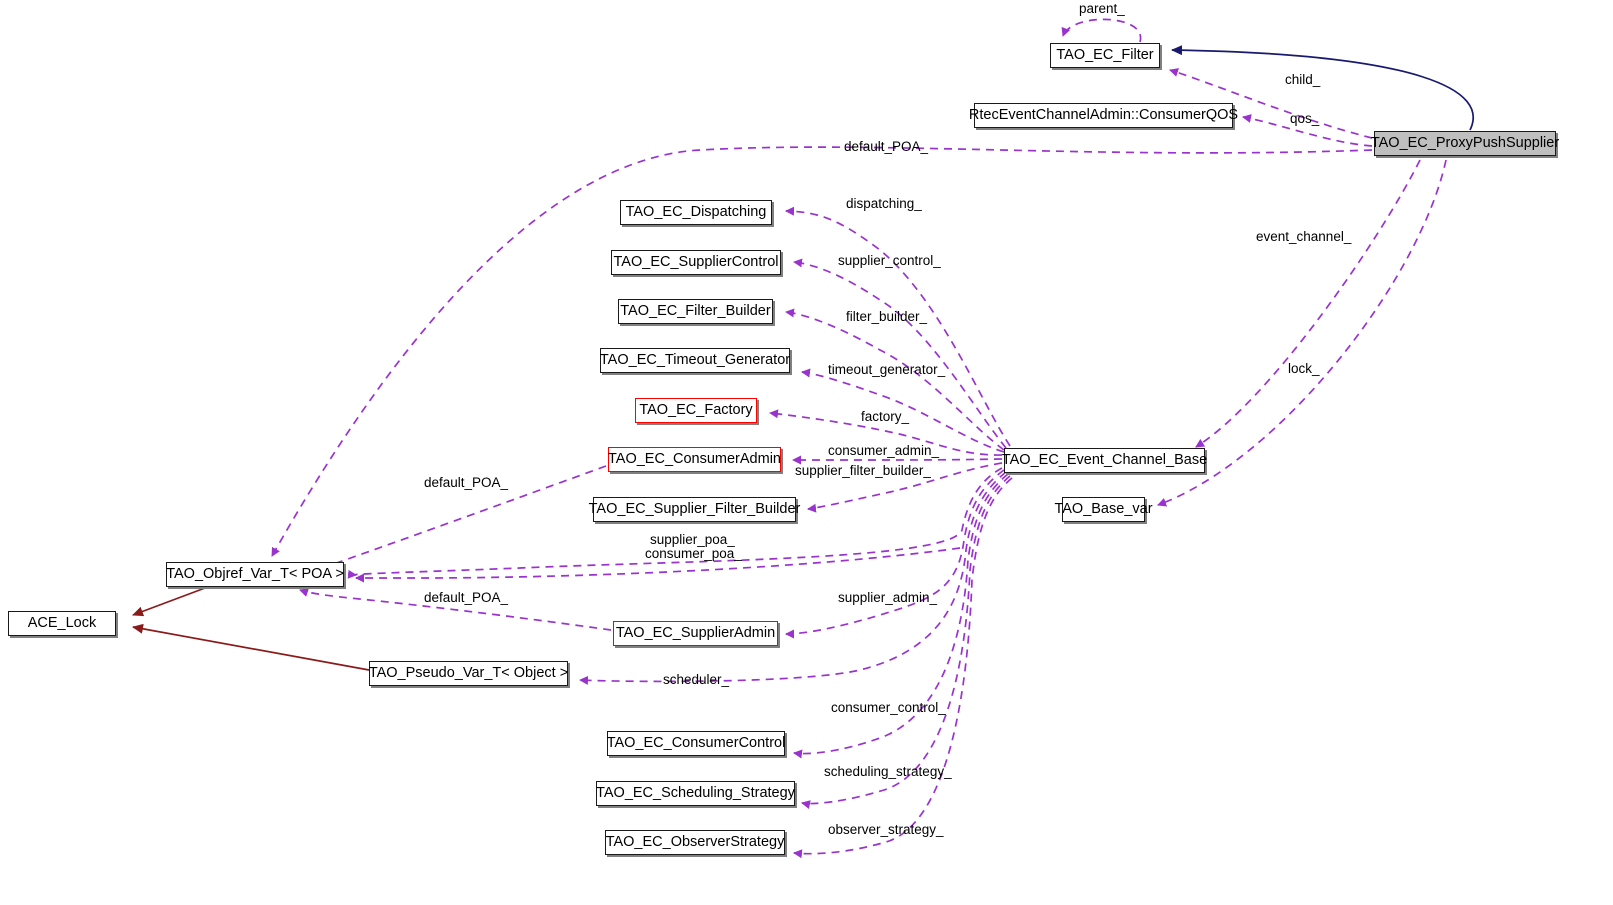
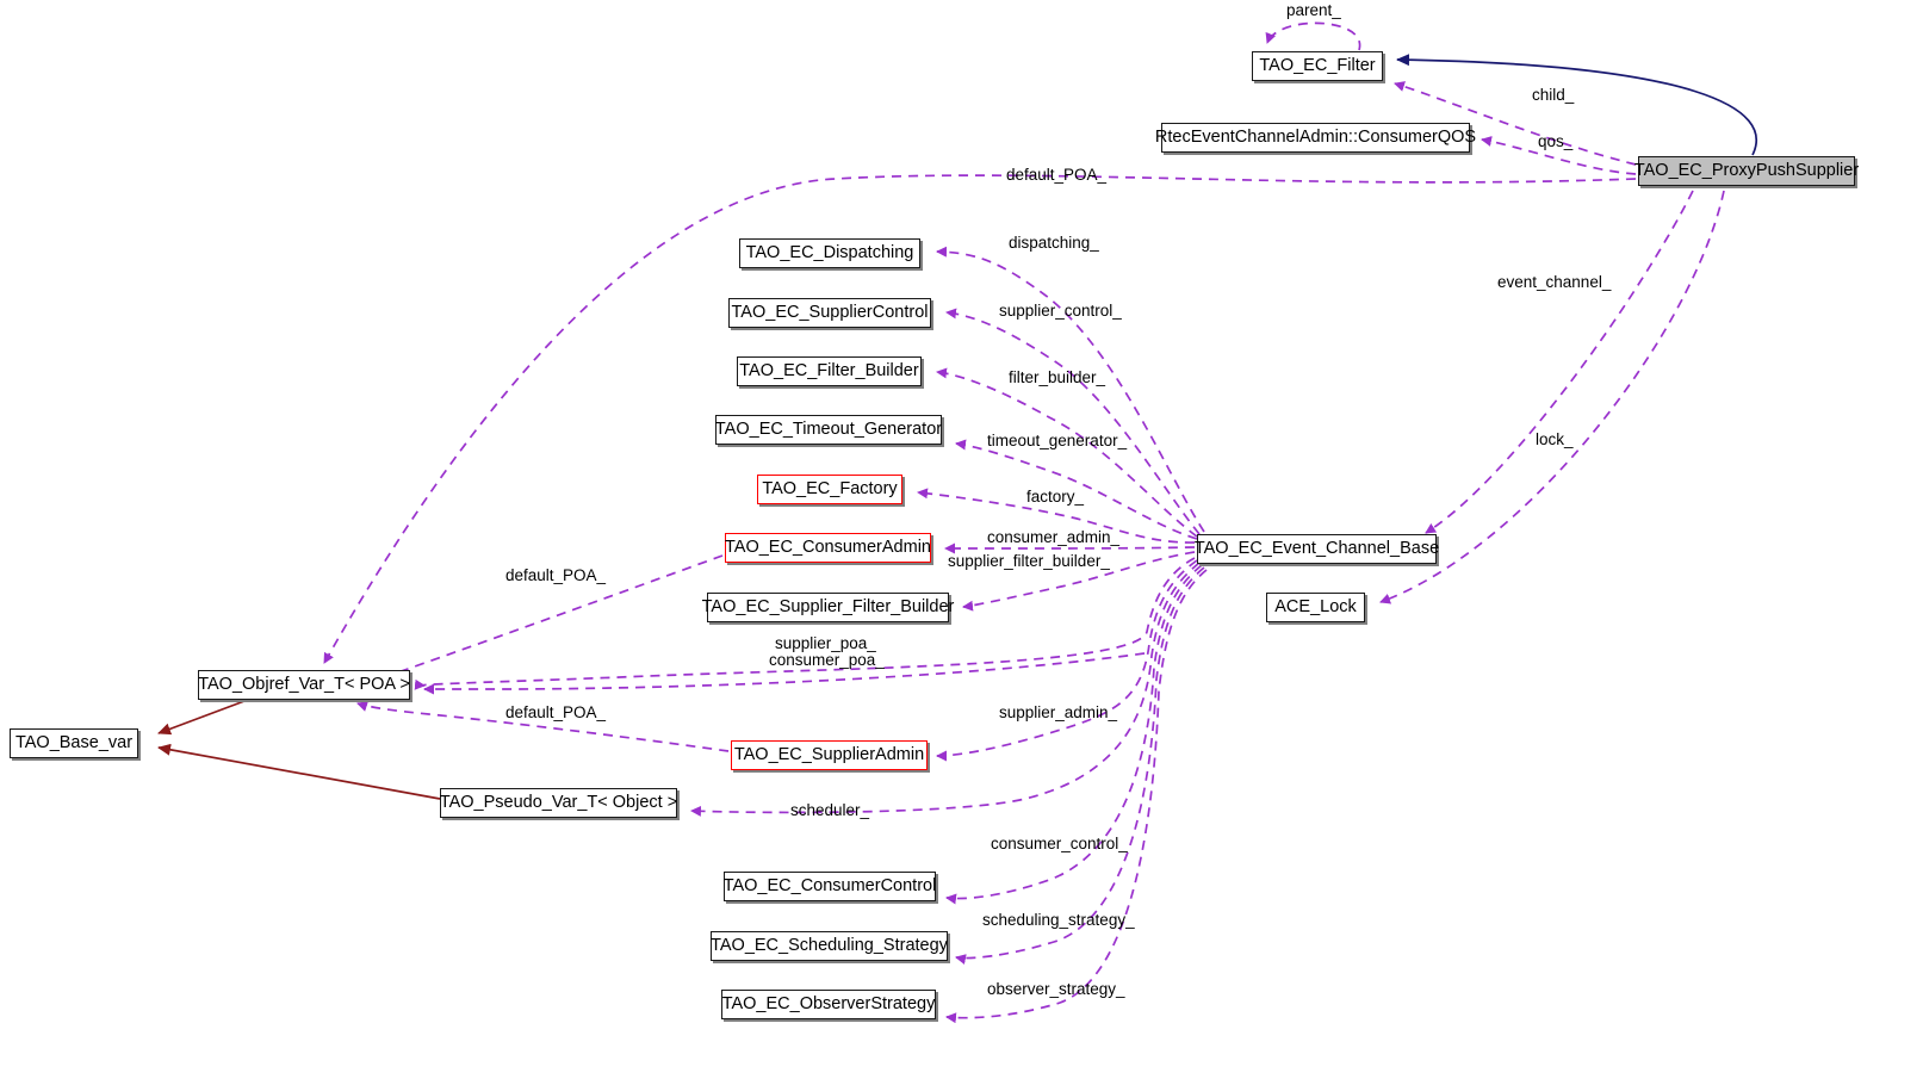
  TAO_EC_ProxyPushSupplier
  TAO_EC_Filter
  RtecEventChannelAdmin::ConsumerQOS
  TAO_EC_Dispatching
  TAO_EC_SupplierControl
  TAO_EC_Filter_Builder
  TAO_EC_Timeout_Generator
  TAO_EC_Factory
  TAO_EC_ConsumerAdmin
  TAO_EC_Event_Channel_Base
  TAO_EC_Supplier_Filter_Builder
- TAO_Base_var
+ ACE_Lock
  TAO_Objref_Var_T< POA >
- ACE_Lock
+ TAO_Base_var
  TAO_EC_SupplierAdmin
  TAO_Pseudo_Var_T< Object >
  TAO_EC_ConsumerControl
  TAO_EC_Scheduling_Strategy
  TAO_EC_ObserverStrategy
  parent_
  child_
  qos_
  default_POA_
  dispatching_
  event_channel_
  supplier_control_
  filter_builder_
  timeout_generator_
  lock_
  factory_
  consumer_admin_
  supplier_filter_builder_
  default_POA_
  supplier_poa_
  consumer_poa_
  default_POA_
  supplier_admin_
  scheduler_
  consumer_control_
  scheduling_strategy_
  observer_strategy_
